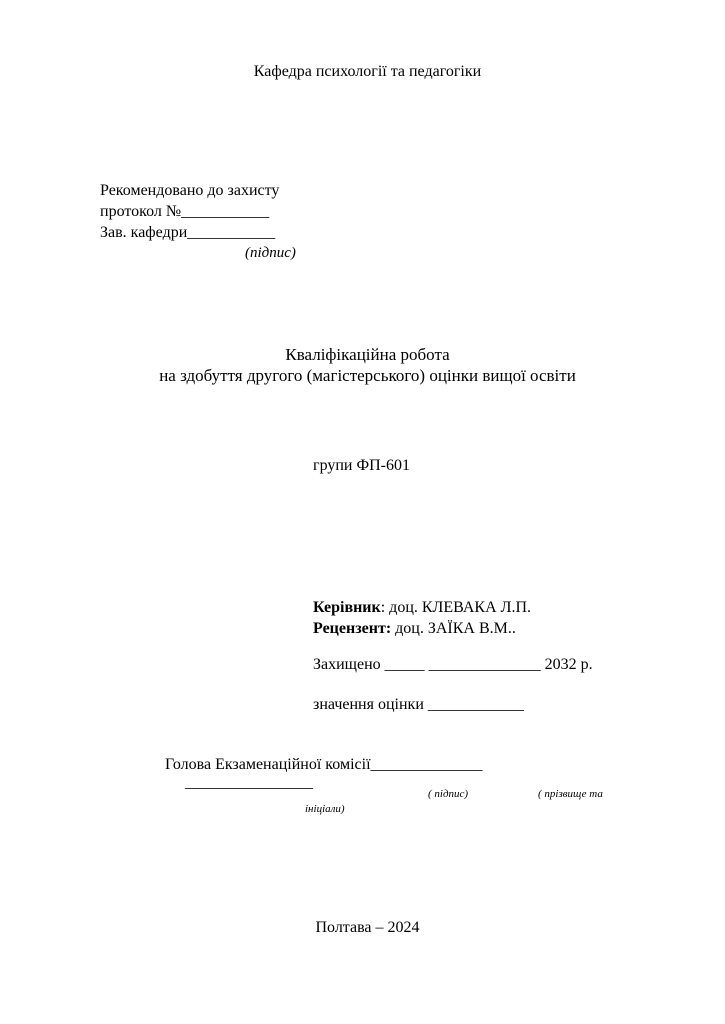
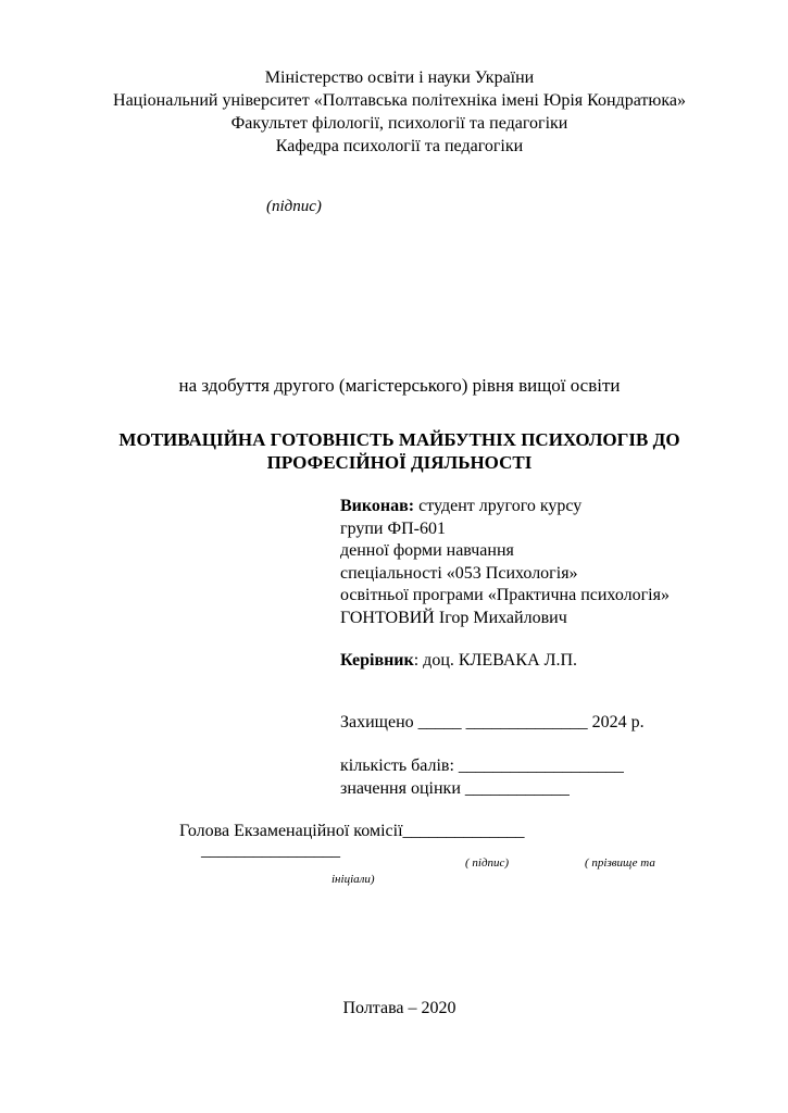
+ Міністерство освіти і науки України
+ Національний університет «Полтавська політехніка імені Юрія Кондратюка»
+ Факультет філології, психології та педагогіки
  Кафедра психології та педагогіки
- Рекомендовано до захисту
- протокол №___________
- Зав. кафедри___________
  (підпис)
- Кваліфікаційна робота
- на здобуття другого (магістерського) оцінки вищої освіти
+ на здобуття другого (магістерського) рівня вищої освіти
+ МОТИВАЦІЙНА ГОТОВНІСТЬ МАЙБУТНІХ ПСИХОЛОГІВ ДО
+ ПРОФЕСІЙНОЇ ДІЯЛЬНОСТІ
+ Виконав: студент лругого курсу
  групи ФП-601
+ денної форми навчання
+ спеціальності «053 Психологія»
+ освітньої програми «Практична психологія»
+ ГОНТОВИЙ Ігор Михайлович
  Керівник: доц. КЛЕВАКА Л.П.
- Рецензент: доц. ЗАЇКА В.М..
- Захищено _____ ______________ 2032 р.
+ Захищено _____ ______________ 2024 р.
+ кількість балів: ___________________
  значення оцінки ____________
  Голова Екзаменаційної комісії______________
  ________________
  ( підпис)
  ( прізвище та
  ініціали)
- Полтава – 2024
+ Полтава – 2020
